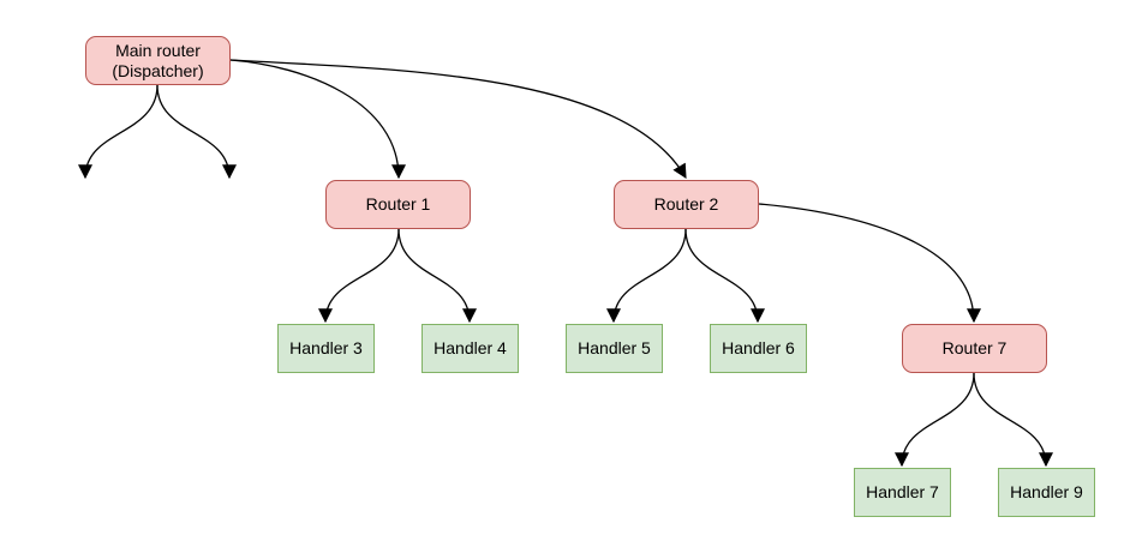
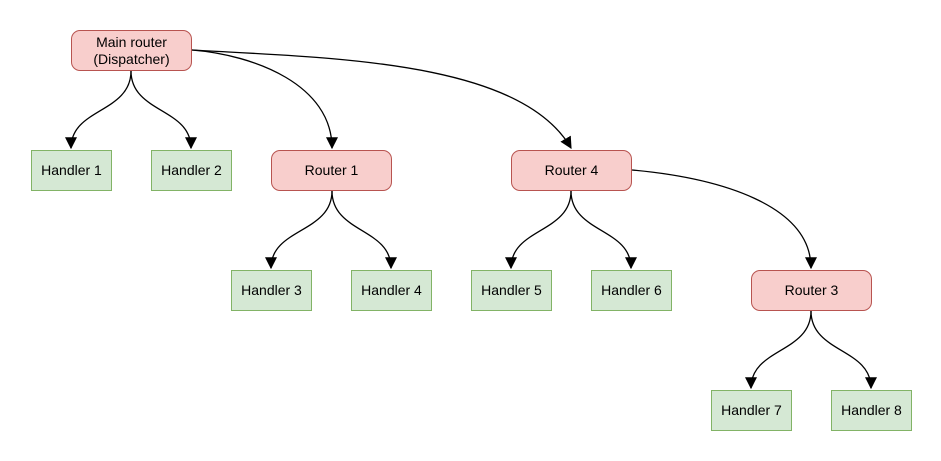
  Main router
  (Dispatcher)
+ Handler 1
+ Handler 2
  Router 1
- Router 2
+ Router 4
  Handler 3
  Handler 4
  Handler 5
  Handler 6
- Router 7
+ Router 3
  Handler 7
- Handler 9
+ Handler 8
